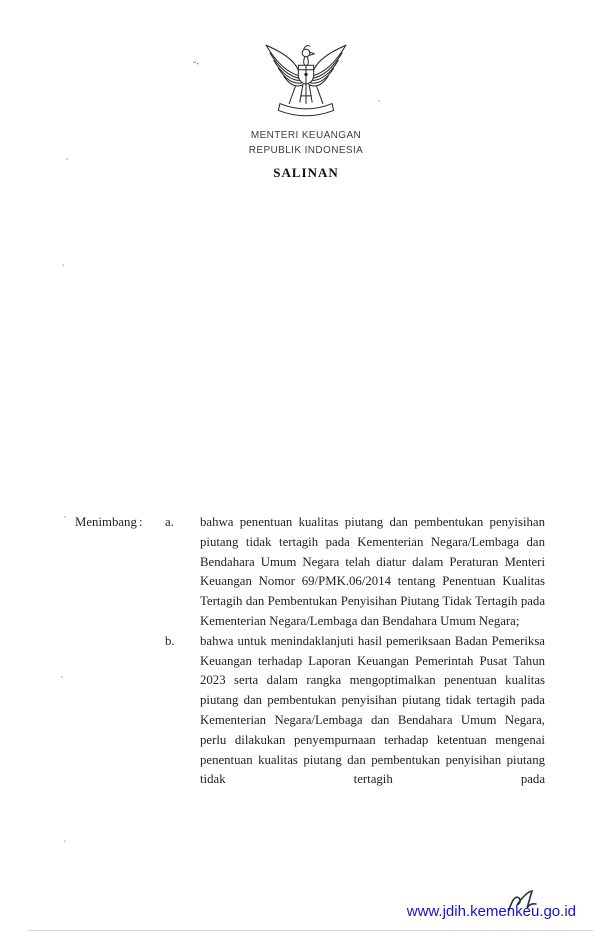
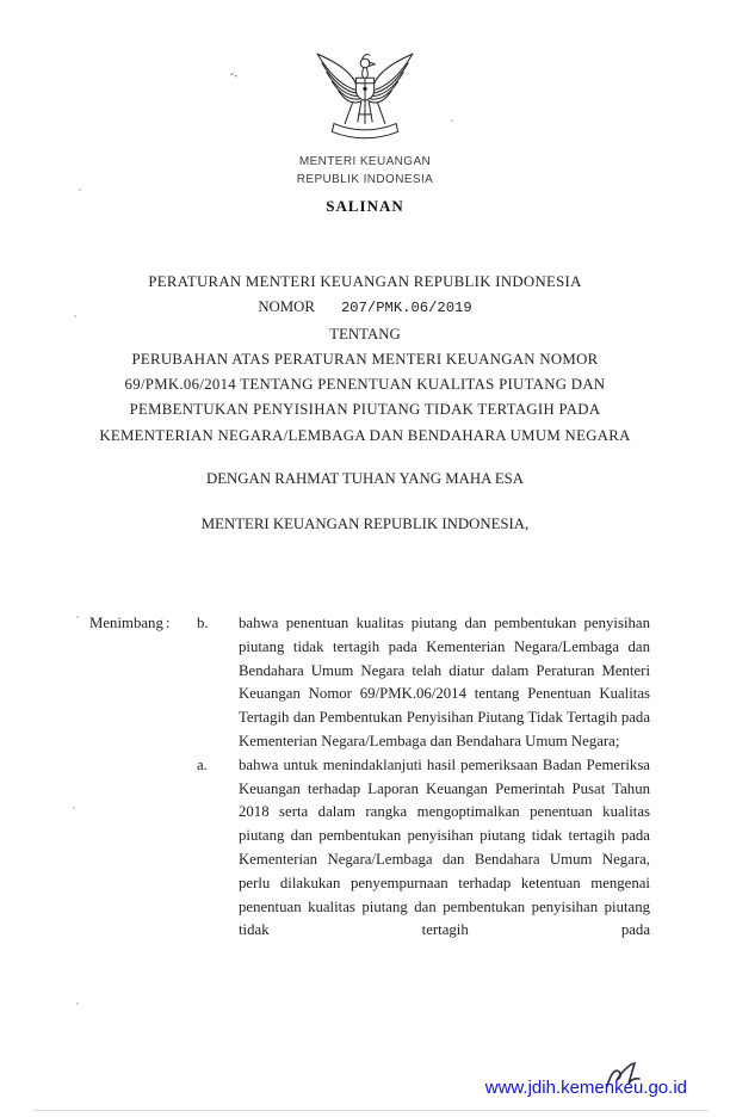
  MENTERI KEUANGAN
  REPUBLIK INDONESIA
  SALINAN
+ PERATURAN MENTERI KEUANGAN REPUBLIK INDONESIA
+ NOMOR
+ 207/PMK.06/2019
+ TENTANG
+ PERUBAHAN ATAS PERATURAN MENTERI KEUANGAN NOMOR 69/PMK.06/2014 TENTANG PENENTUAN KUALITAS PIUTANG DAN PEMBENTUKAN PENYISIHAN PIUTANG TIDAK TERTAGIH PADA KEMENTERIAN NEGARA/LEMBAGA DAN BENDAHARA UMUM NEGARA
+ DENGAN RAHMAT TUHAN YANG MAHA ESA
+ MENTERI KEUANGAN REPUBLIK INDONESIA,
  Menimbang
  :
- a.
+ b.
  bahwa penentuan kualitas piutang dan pembentukan penyisihan piutang tidak tertagih pada Kementerian Negara/Lembaga dan Bendahara Umum Negara telah diatur dalam Peraturan Menteri Keuangan Nomor 69/PMK.06/2014 tentang Penentuan Kualitas Tertagih dan Pembentukan Penyisihan Piutang Tidak Tertagih pada Kementerian Negara/Lembaga dan Bendahara Umum Negara;
- b.
+ a.
- bahwa untuk menindaklanjuti hasil pemeriksaan Badan Pemeriksa Keuangan terhadap Laporan Keuangan Pemerintah Pusat Tahun 2023 serta dalam rangka mengoptimalkan penentuan kualitas piutang dan pembentukan penyisihan piutang tidak tertagih pada Kementerian Negara/Lembaga dan Bendahara Umum Negara, perlu dilakukan penyempurnaan terhadap ketentuan mengenai penentuan kualitas piutang dan pembentukan penyisihan piutang tidak tertagih pada
+ bahwa untuk menindaklanjuti hasil pemeriksaan Badan Pemeriksa Keuangan terhadap Laporan Keuangan Pemerintah Pusat Tahun 2018 serta dalam rangka mengoptimalkan penentuan kualitas piutang dan pembentukan penyisihan piutang tidak tertagih pada Kementerian Negara/Lembaga dan Bendahara Umum Negara, perlu dilakukan penyempurnaan terhadap ketentuan mengenai penentuan kualitas piutang dan pembentukan penyisihan piutang tidak tertagih pada
  www.jdih.kemenkeu.go.id
